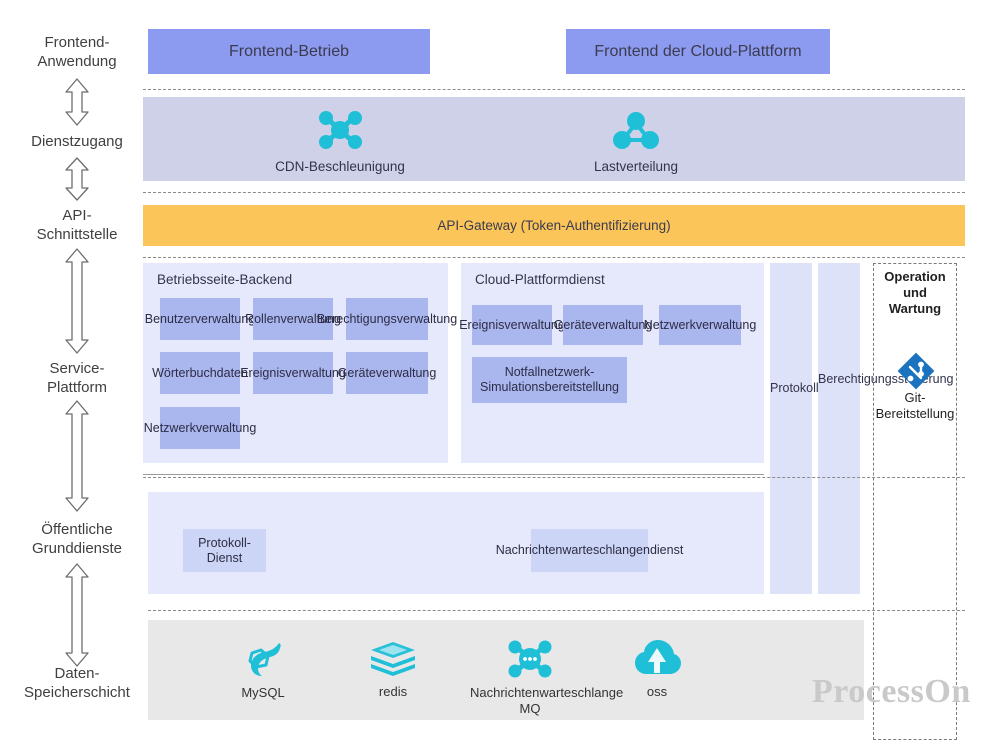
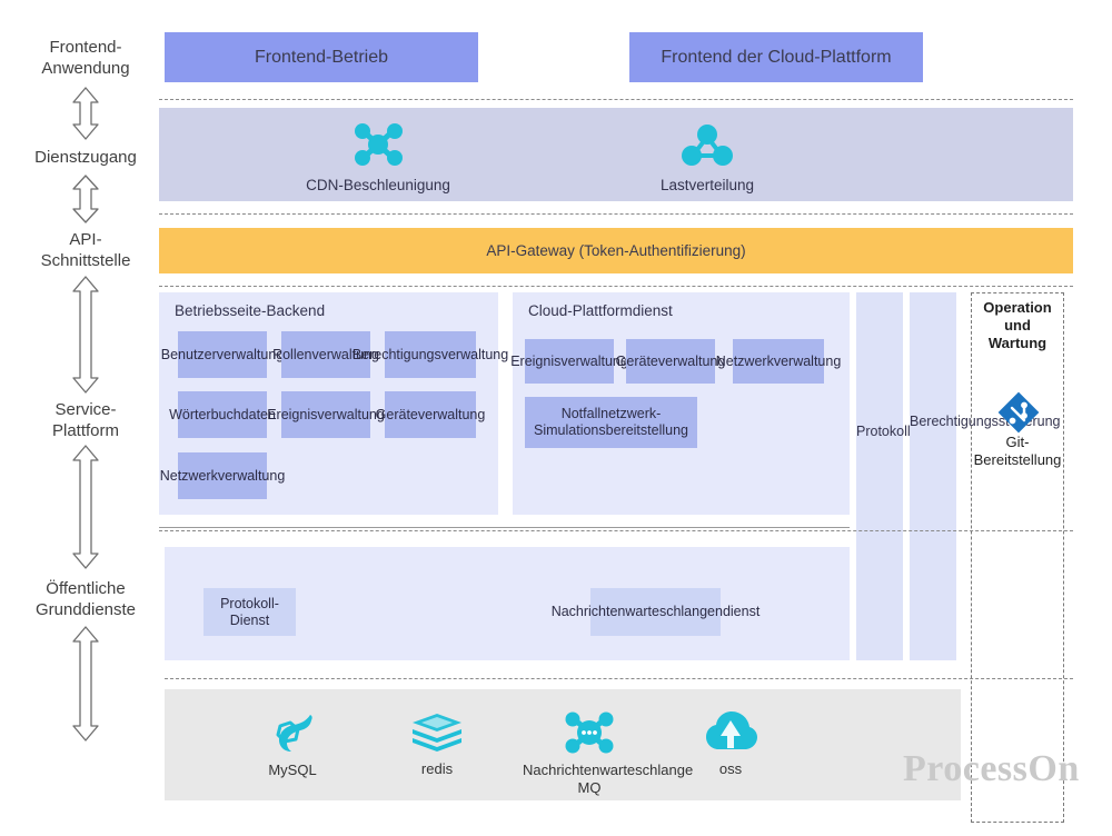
  Frontend-
  Anwendung
  Dienstzugang
  API-
  Schnittstelle
  Service-
  Plattform
  Öffentliche
  Grunddienste
- Daten-
- Speicherschicht
  Frontend-Betrieb
  Frontend der Cloud-Plattform
  CDN-Beschleunigung
  Lastverteilung
  API-Gateway (Token-Authentifizierung)
  Betriebsseite-Backend
  Benutzerverwaltu
  Rollenverwaltun
  Berechtigungsverwaltung
  Wörterbuchdate
  Ereignisverwaltun
  Geräteverwaltung
  Netzwerkverwaltung
  Cloud-Plattformdienst
  Ereignisverwaltu
  Geräteverwaltun
  Netzwerkverwaltung
  Notfallnetzwerk-Simulationsbereitstellung
  Operation
  und
  Wartung
  Git-Bereitstellung
  Protokoll-Dienst
  Nachrichtenwarteschlangendienst
  MySQL
  redis
  Nachrichtenwarteschl MQ
  oss
  ProcessOn
